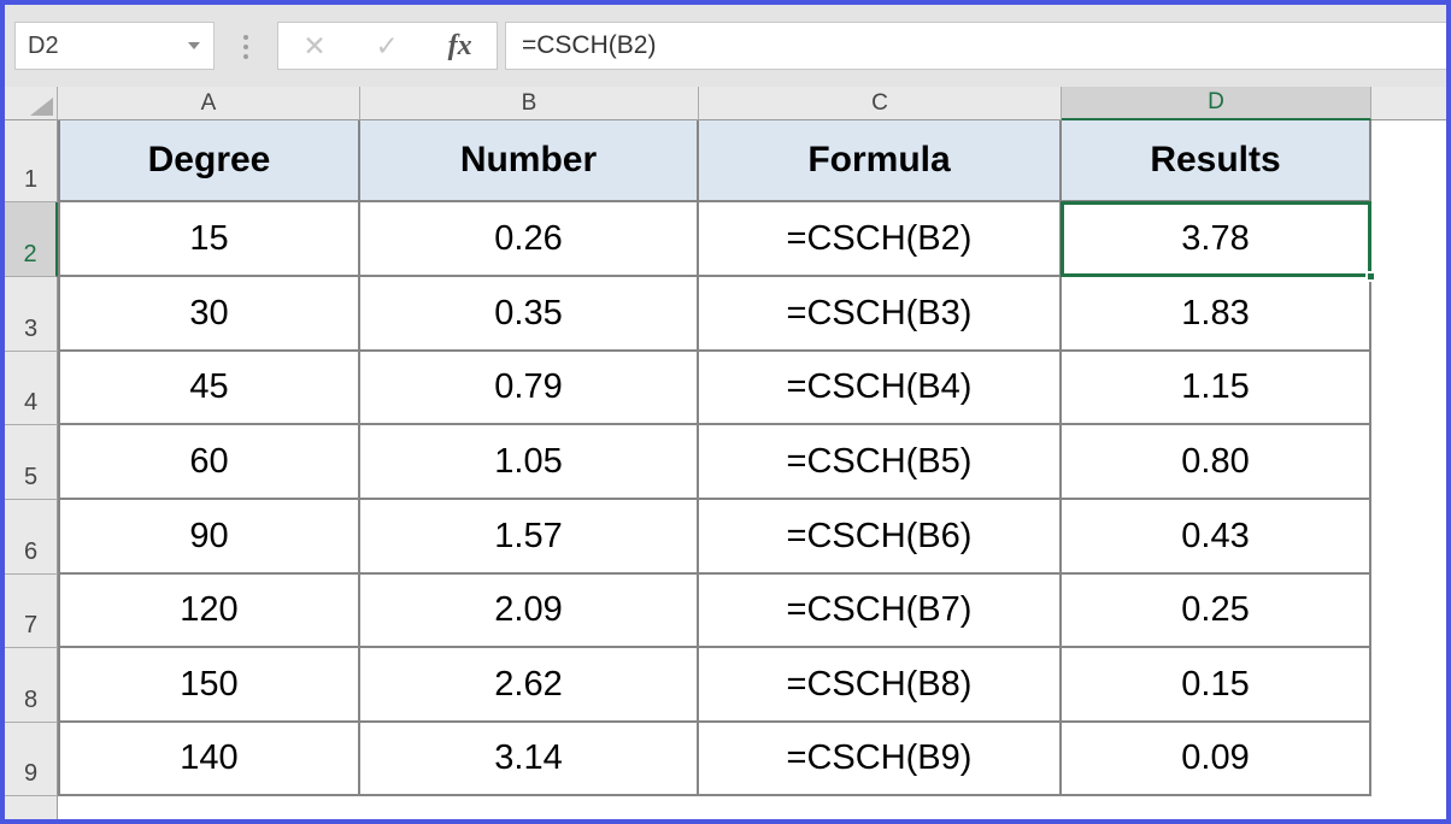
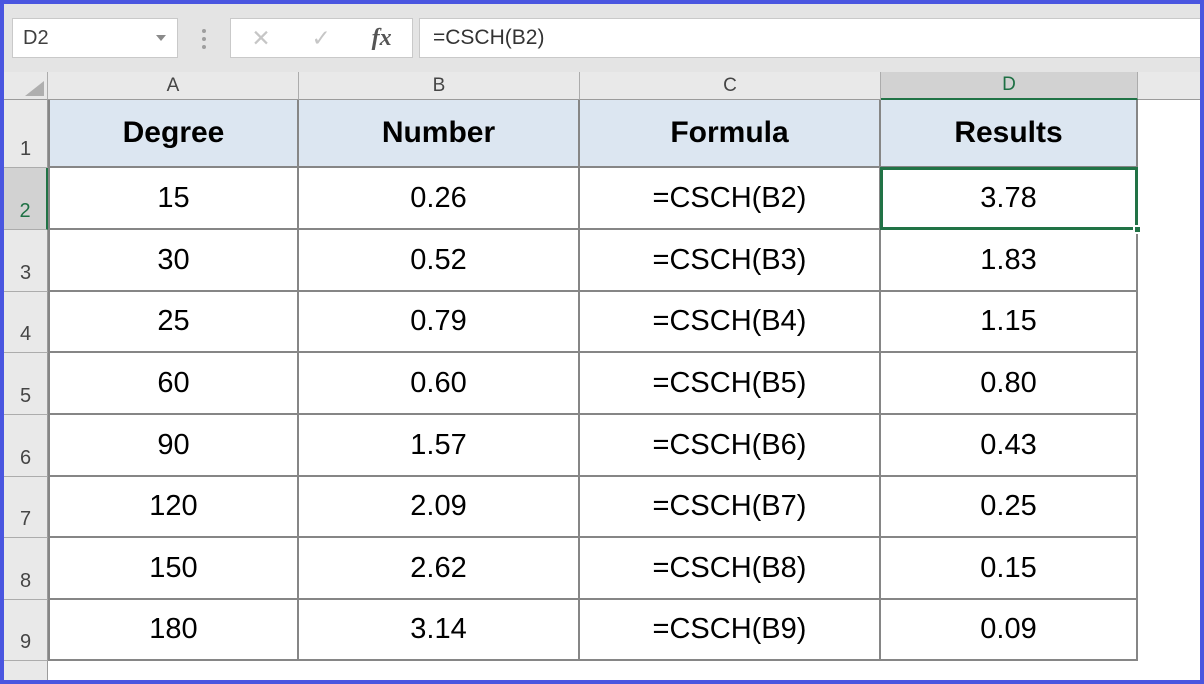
  D2
  ✕
  ✓
  fx
  =CSCH(B2)
  A
  B
  C
  D
  1
  Degree
  Number
  Formula
  Results
  2
  15
  0.26
  =CSCH(B2)
  3.78
  3
  30
- 0.35
+ 0.52
  =CSCH(B3)
  1.83
  4
- 45
+ 25
  0.79
  =CSCH(B4)
  1.15
  5
  60
- 1.05
+ 0.60
  =CSCH(B5)
  0.80
  6
  90
  1.57
  =CSCH(B6)
  0.43
  7
  120
  2.09
  =CSCH(B7)
  0.25
  8
  150
  2.62
  =CSCH(B8)
  0.15
  9
- 140
+ 180
  3.14
  =CSCH(B9)
  0.09
